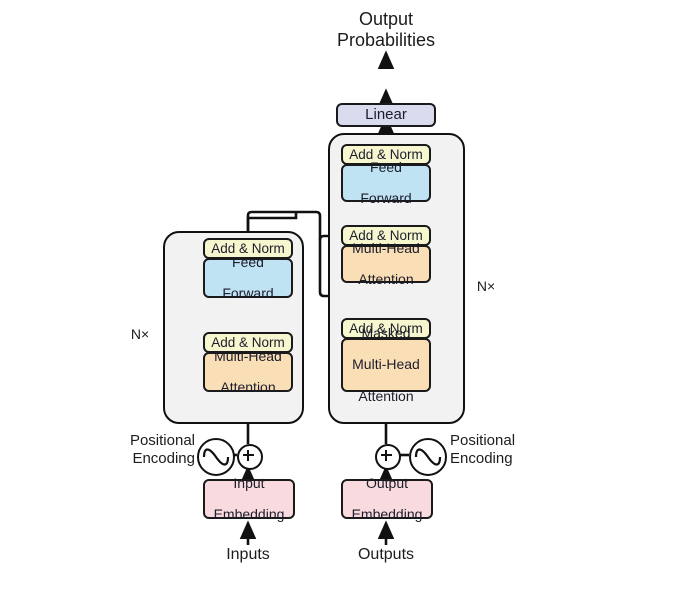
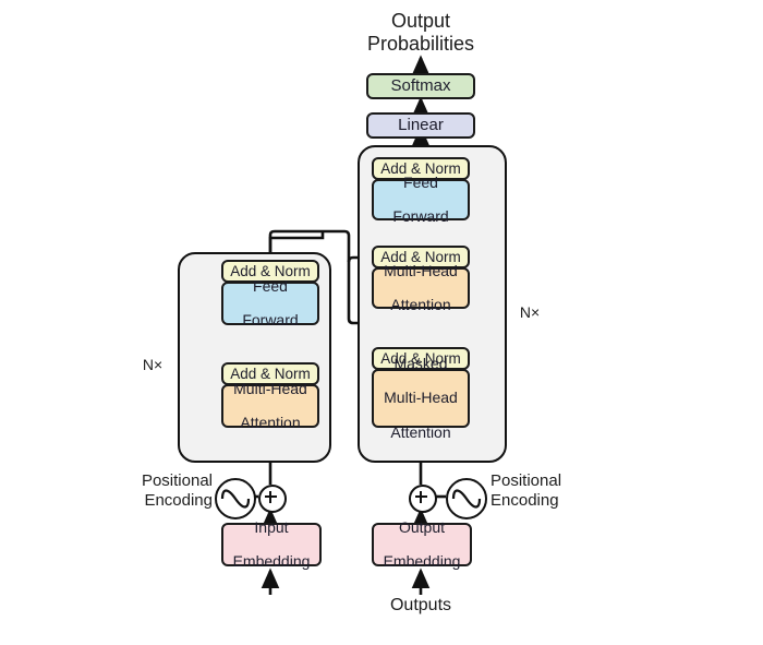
  Output
  Probabilities
+ Softmax
  Linear
  Add & Norm
  Feed
  Forward
  Add & Norm
  Multi-Head
  Attention
  Add & Norm
  Masked
  Multi-Head
  Attention
  Add & Norm
  Feed
  Forward
  Add & Norm
  Multi-Head
  Attention
  N×
  N×
  Positional
  Encoding
  Positional
  Encoding
  Input
  Embedding
  Output
  Embedding
- Inputs
  Outputs
